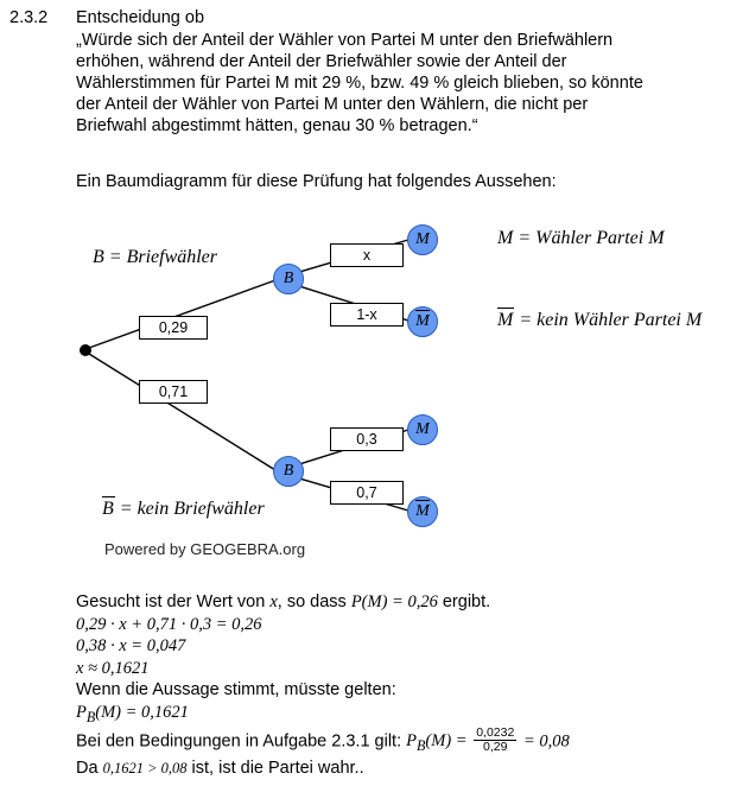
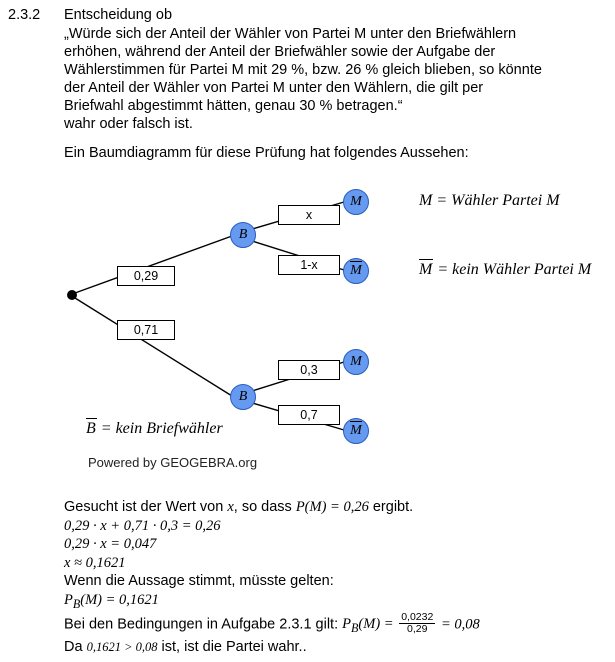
  2.3.2
  Entscheidung ob
  „Würde sich der Anteil der Wähler von Partei M unter den Briefwählern
- erhöhen, während der Anteil der Briefwähler sowie der Anteil der
+ erhöhen, während der Anteil der Briefwähler sowie der Aufgabe der
- Wählerstimmen für Partei M mit 29 %, bzw. 49 % gleich blieben, so könnte
+ Wählerstimmen für Partei M mit 29 %, bzw. 26 % gleich blieben, so könnte
- der Anteil der Wähler von Partei M unter den Wählern, die nicht per
+ der Anteil der Wähler von Partei M unter den Wählern, die gilt per
  Briefwahl abgestimmt hätten, genau 30 % betragen.“
+ wahr oder falsch ist.
  Ein Baumdiagramm für diese Prüfung hat folgendes Aussehen:
  0,29
  0,71
  x
  1-x
  0,3
  0,7
  B
  B
  M
  M
  M
  M
- B = Briefwähler
  B = kein Briefwähler
  M = Wähler Partei M
  M = kein Wähler Partei M
  Powered by GEOGEBRA.org
  Gesucht ist der Wert von x, so dass P(M) = 0,26 ergibt.
  0,29 · x + 0,71 · 0,3 = 0,26
- 0,38 · x = 0,047
+ 0,29 · x = 0,047
  x ≈ 0,1621
  Wenn die Aussage stimmt, müsste gelten:
  PB(M) = 0,1621
  Bei den Bedingungen in Aufgabe 2.3.1 gilt: PB(M) =
  0,0232
  0,29
  = 0,08
  Da 0,1621 > 0,08 ist, ist die Partei wahr..
